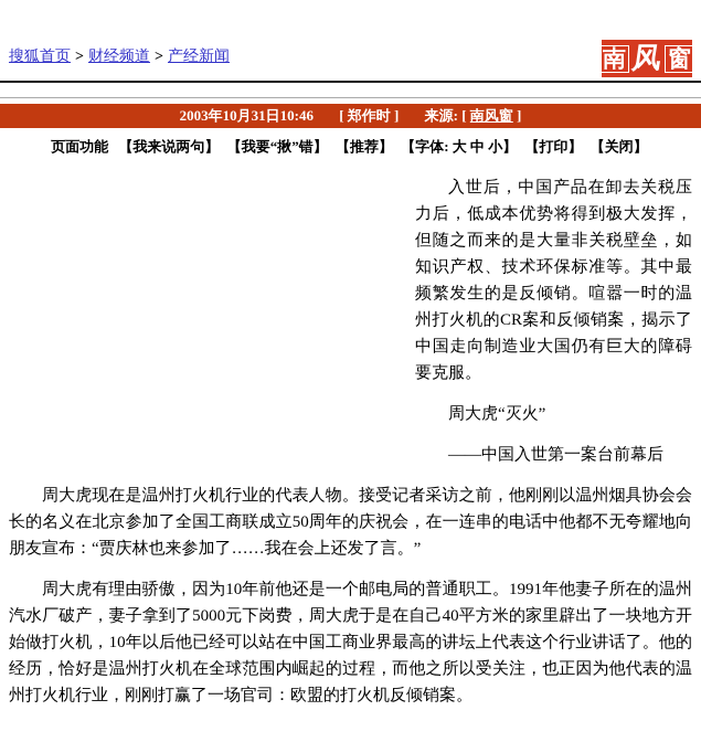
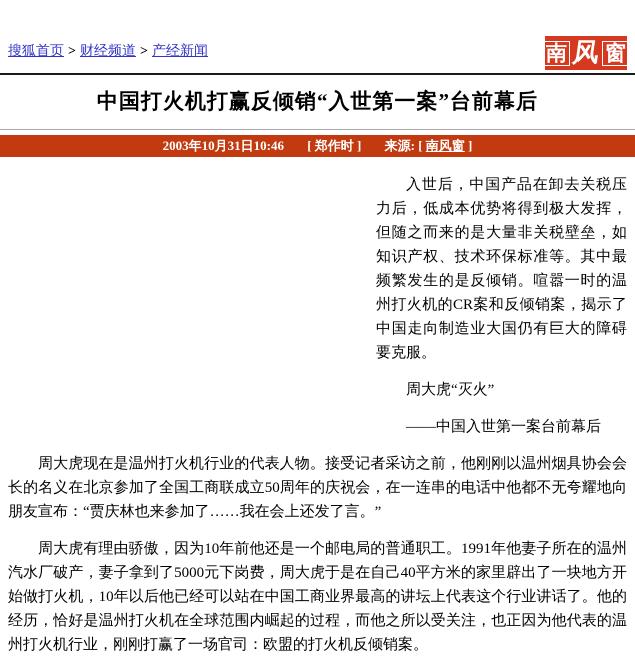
  搜狐首页 > 财经频道 > 产经新闻
  南
  窗
+ 中国打火机打赢反倾销“入世第一案”台前幕后
  2003年10月31日10:46 [ 郑作时 ] 来源: [ 南风窗 ]
- 页面功能 【我来说两句】 【我要“揪”错】 【推荐】 【字体: 大 中 小】 【打印】 【关闭】
  入世后，中国产品在卸去关税压力后，低成本优势将得到极大发挥，但随之而来的是大量非关税壁垒，如知识产权、技术环保标准等。其中最频繁发生的是反倾销。喧嚣一时的温州打火机的CR案和反倾销案，揭示了中国走向制造业大国仍有巨大的障碍要克服。
  周大虎“灭火”
  ——中国入世第一案台前幕后
  周大虎现在是温州打火机行业的代表人物。接受记者采访之前，他刚刚以温州烟具协会会长的名义在北京参加了全国工商联成立50周年的庆祝会，在一连串的电话中他都不无夸耀地向朋友宣布：“贾庆林也来参加了……我在会上还发了言。”
  周大虎有理由骄傲，因为10年前他还是一个邮电局的普通职工。1991年他妻子所在的温州汽水厂破产，妻子拿到了5000元下岗费，周大虎于是在自己40平方米的家里辟出了一块地方开始做打火机，10年以后他已经可以站在中国工商业界最高的讲坛上代表这个行业讲话了。他的经历，恰好是温州打火机在全球范围内崛起的过程，而他之所以受关注，也正因为他代表的温州打火机行业，刚刚打赢了一场官司：欧盟的打火机反倾销案。
